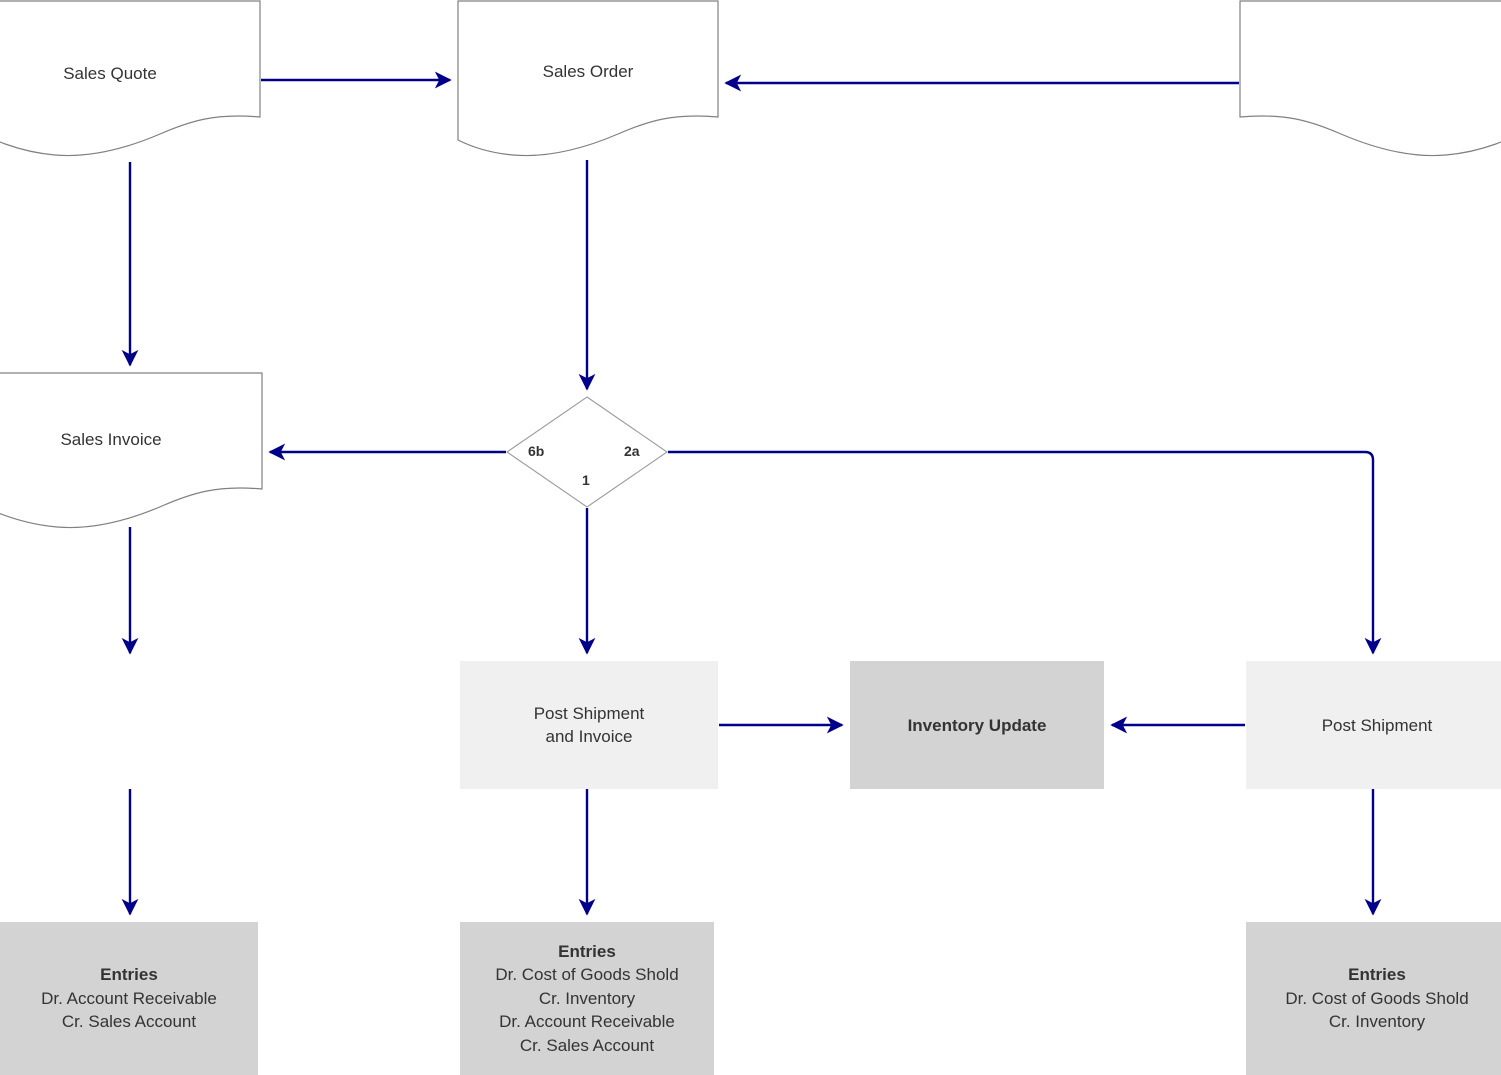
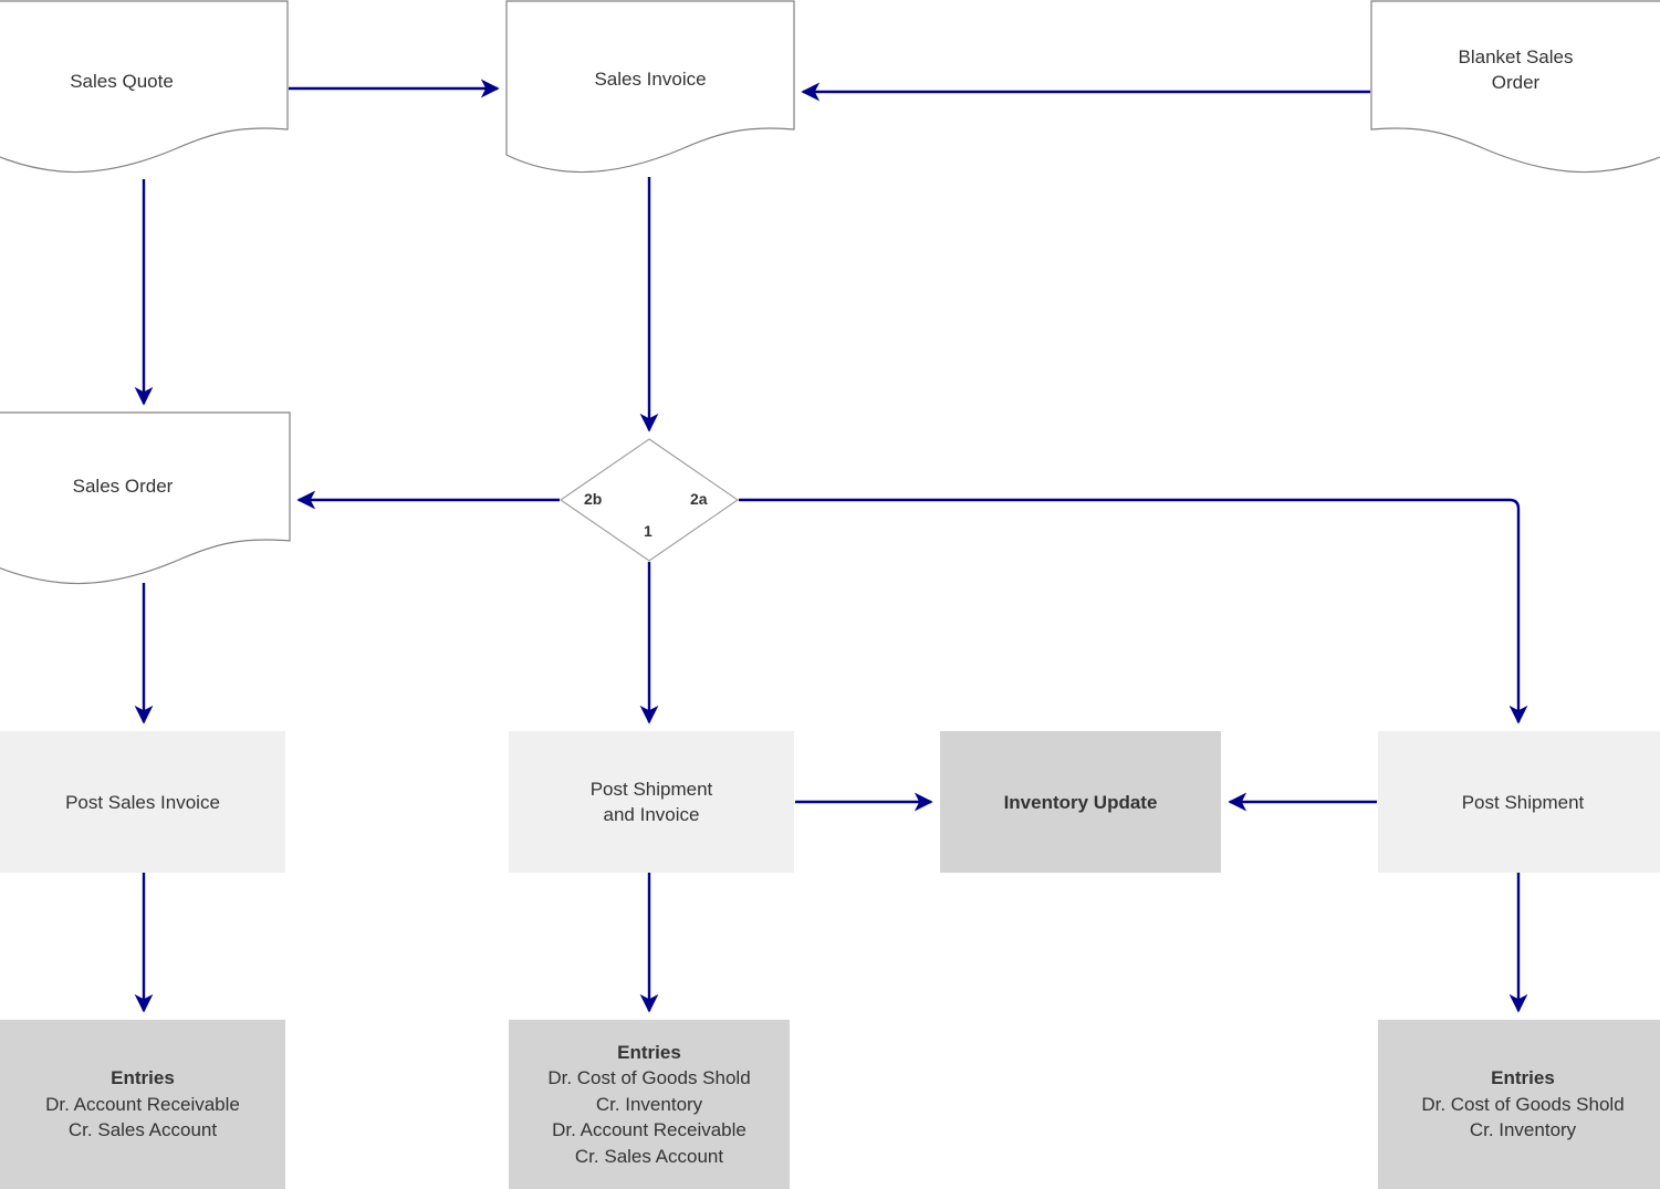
  Sales Quote
- Sales Order
+ Sales Invoice
+ Blanket Sales
+ Order
- Sales Invoice
+ Sales Order
- 6b
+ 2b
  2a
  1
+ Post Sales Invoice
  Post Shipment
  and Invoice
  Inventory Update
  Post Shipment
  Entries
  Dr. Account Receivable
  Cr. Sales Account
  Entries
  Dr. Cost of Goods Shold
  Cr. Inventory
  Dr. Account Receivable
  Cr. Sales Account
  Entries
  Dr. Cost of Goods Shold
  Cr. Inventory
